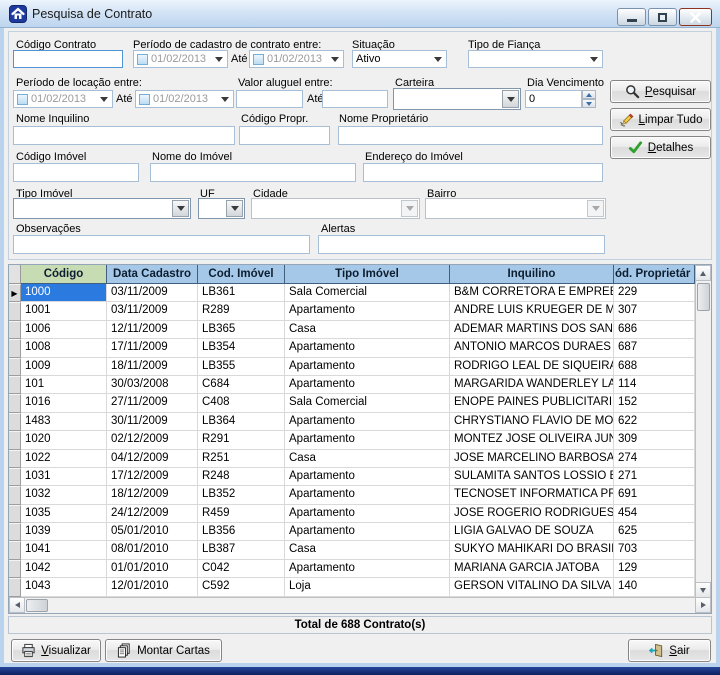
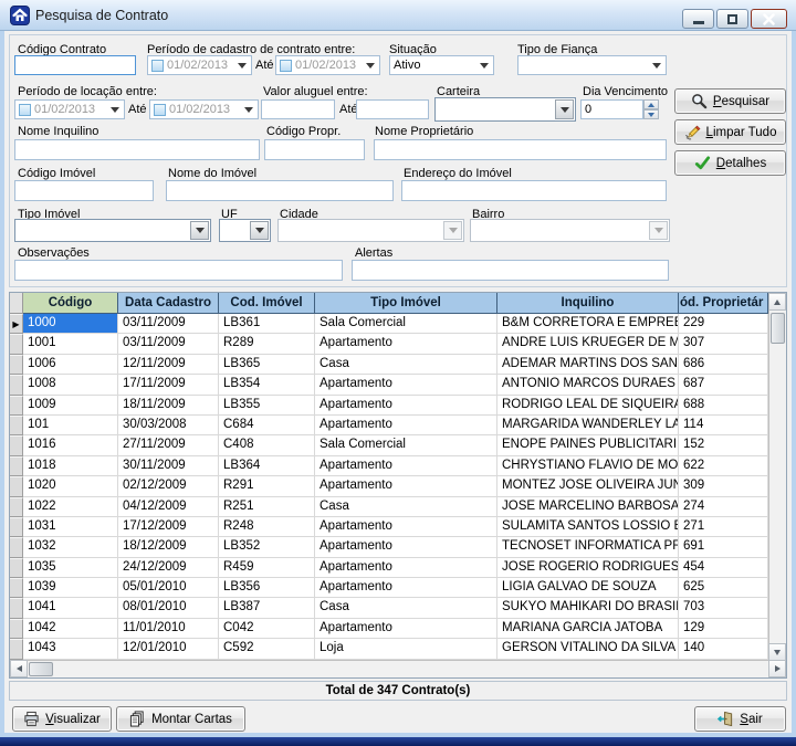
  Pesquisa de Contrato
  Código Contrato
  Período de cadastro de contrato entre:
  01/02/2013
  Até
  01/02/2013
  Situação
  Ativo
  Tipo de Fiança
  Período de locação entre:
  01/02/2013
  Até
  01/02/2013
  Valor aluguel entre:
  Até
  Carteira
  Dia Vencimento
  0
  Nome Inquilino
  Código Propr.
  Nome Proprietário
  Código Imóvel
  Nome do Imóvel
  Endereço do Imóvel
  Tipo Imóvel
  UF
  Cidade
  Bairro
  Observações
  Alertas
  Pesquisar
  Limpar Tudo
  Detalhes
  Código
  Data Cadastro
  Cod. Imóvel
  Tipo Imóvel
  Inquilino
  ód. Proprietár
  ▶
  1000
  03/11/2009
  LB361
  Sala Comercial
  B&M CORRETORA E EMPRE
  229
  1001
  03/11/2009
  R289
  Apartamento
  ANDRE LUIS KRUEGER DE M
  307
  1006
  12/11/2009
  LB365
  Casa
  ADEMAR MARTINS DOS SAN
  686
  1008
  17/11/2009
  LB354
  Apartamento
  ANTONIO MARCOS DURAES
  687
  1009
  18/11/2009
  LB355
  Apartamento
  RODRIGO LEAL DE SIQUEIR
  688
  101
  30/03/2008
  C684
  Apartamento
  MARGARIDA WANDERLEY LA
  114
  1016
  27/11/2009
  C408
  Sala Comercial
  ENOPE PAINES PUBLICITARI
  152
- 1483
+ 1018
  30/11/2009
  LB364
  Apartamento
  CHRYSTIANO FLAVIO DE MO
  622
  1020
  02/12/2009
  R291
  Apartamento
  MONTEZ JOSE OLIVEIRA JUN
  309
  1022
  04/12/2009
  R251
  Casa
  JOSE MARCELINO BARBOSA
  274
  1031
  17/12/2009
  R248
  Apartamento
  SULAMITA SANTOS LOSSIO
  271
  1032
  18/12/2009
  LB352
  Apartamento
  TECNOSET INFORMATICA PR
  691
  1035
  24/12/2009
  R459
  Apartamento
  JOSE ROGERIO RODRIGUES
  454
  1039
  05/01/2010
  LB356
  Apartamento
  LIGIA GALVAO DE SOUZA
  625
  1041
  08/01/2010
  LB387
  Casa
  SUKYO MAHIKARI DO BRASI
  703
  1042
- 01/01/2010
+ 11/01/2010
  C042
  Apartamento
  MARIANA GARCIA JATOBA
  129
  1043
  12/01/2010
  C592
  Loja
  GERSON VITALINO DA SILVA
  140
- Total de 688 Contrato(s)
+ Total de 347 Contrato(s)
  Visualizar
  Montar Cartas
  Sair
